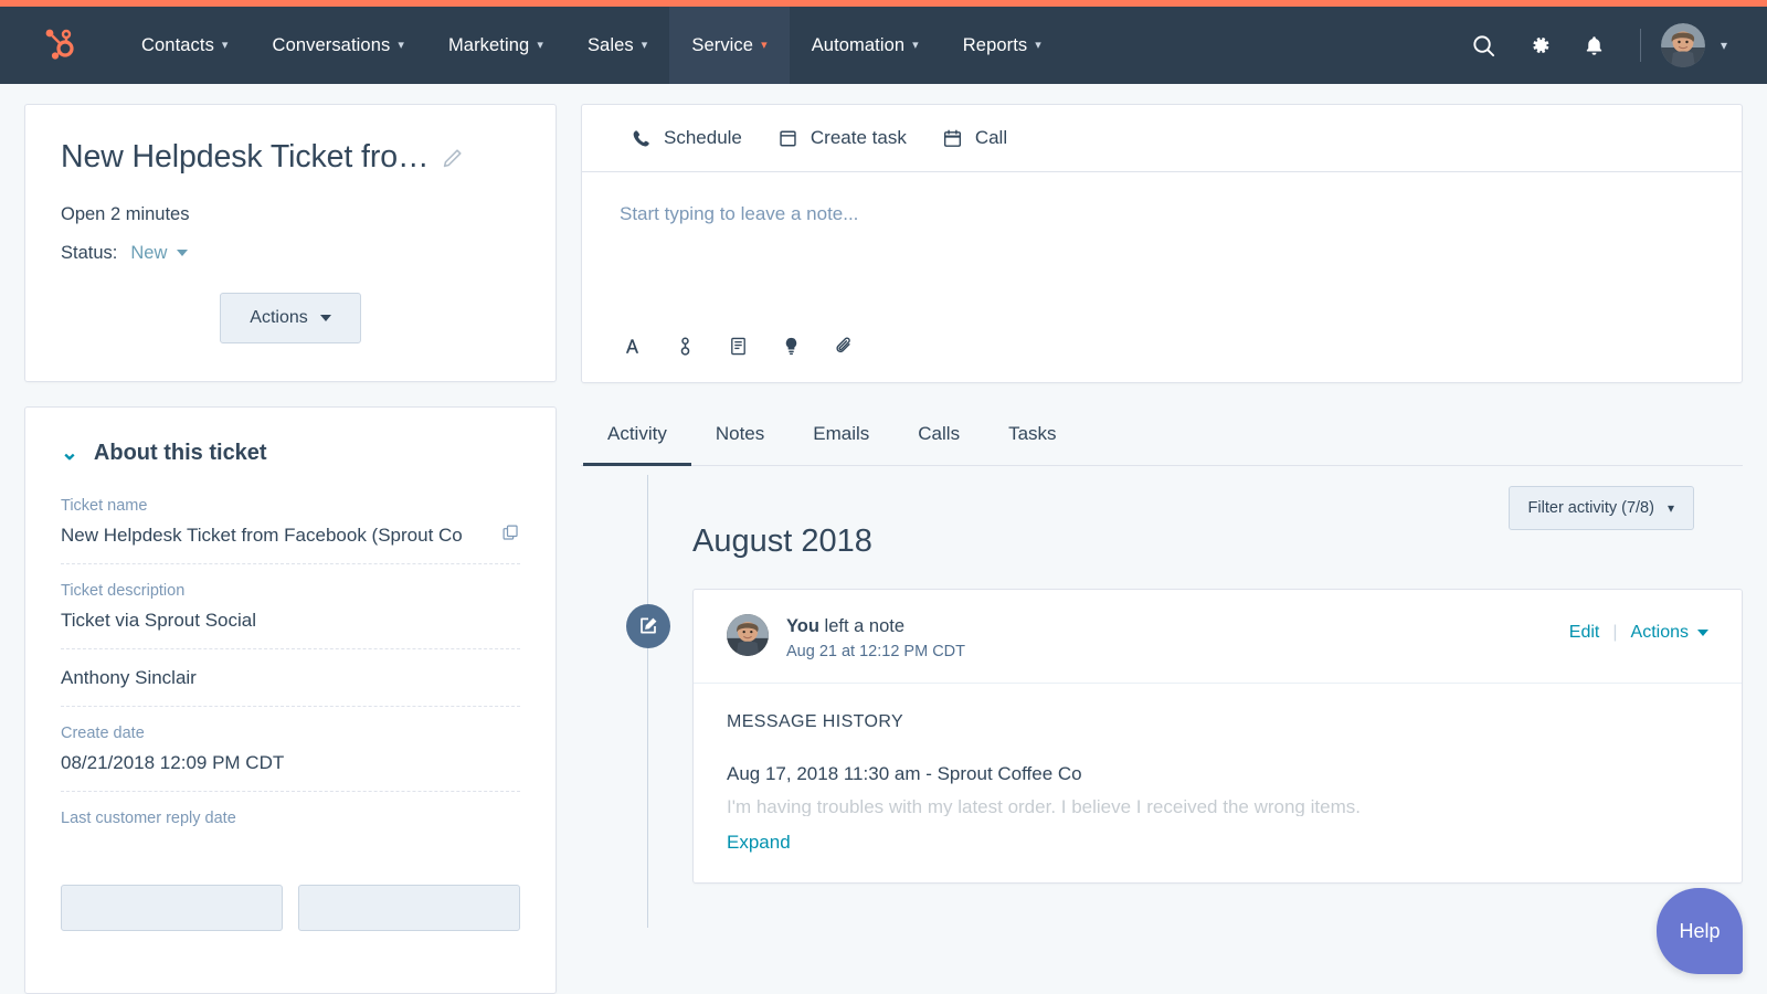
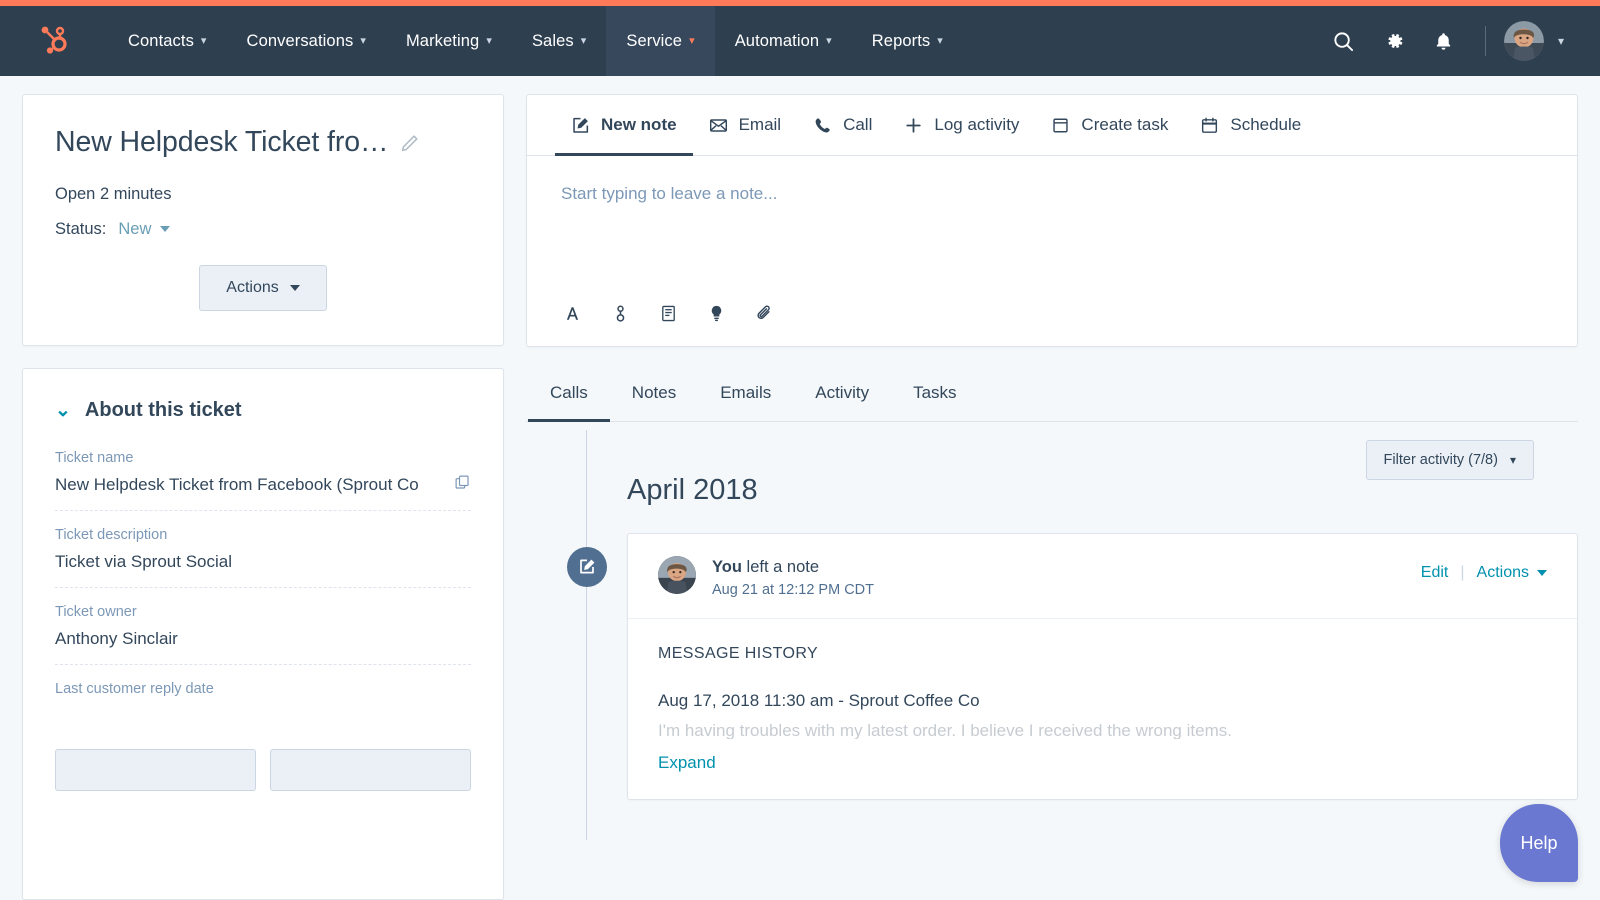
  Contacts
  ▾
  Conversations
  ▾
  Marketing
  ▾
  Sales
  ▾
  Service
  ▾
  Automation
  ▾
  Reports
  ▾
  ▾
  New Helpdesk Ticket fro…
  Open 2 minutes
  Status:
  New
  Actions
  ⌄
  About this ticket
  Ticket name
  New Helpdesk Ticket from Facebook (Sprout Co
  Ticket description
  Ticket via Sprout Social
+ Ticket owner
  Anthony Sinclair
- Create date
- 08/21/2018 12:09 PM CDT
  Last customer reply date
+ New note
+ Email
- Schedule
+ Call
+ Log activity
  Create task
- Call
+ Schedule
  Start typing to leave a note...
- Activity
+ Calls
  Notes
  Emails
- Calls
+ Activity
  Tasks
  Filter activity (7/8)
  ▾
- August 2018
+ April 2018
  You left a note
  Aug 21 at 12:12 PM CDT
  Edit
  |
  Actions
  MESSAGE HISTORY
  Aug 17, 2018 11:30 am - Sprout Coffee Co
  I'm having troubles with my latest order. I believe I received the wrong items.
  Expand
  Help
